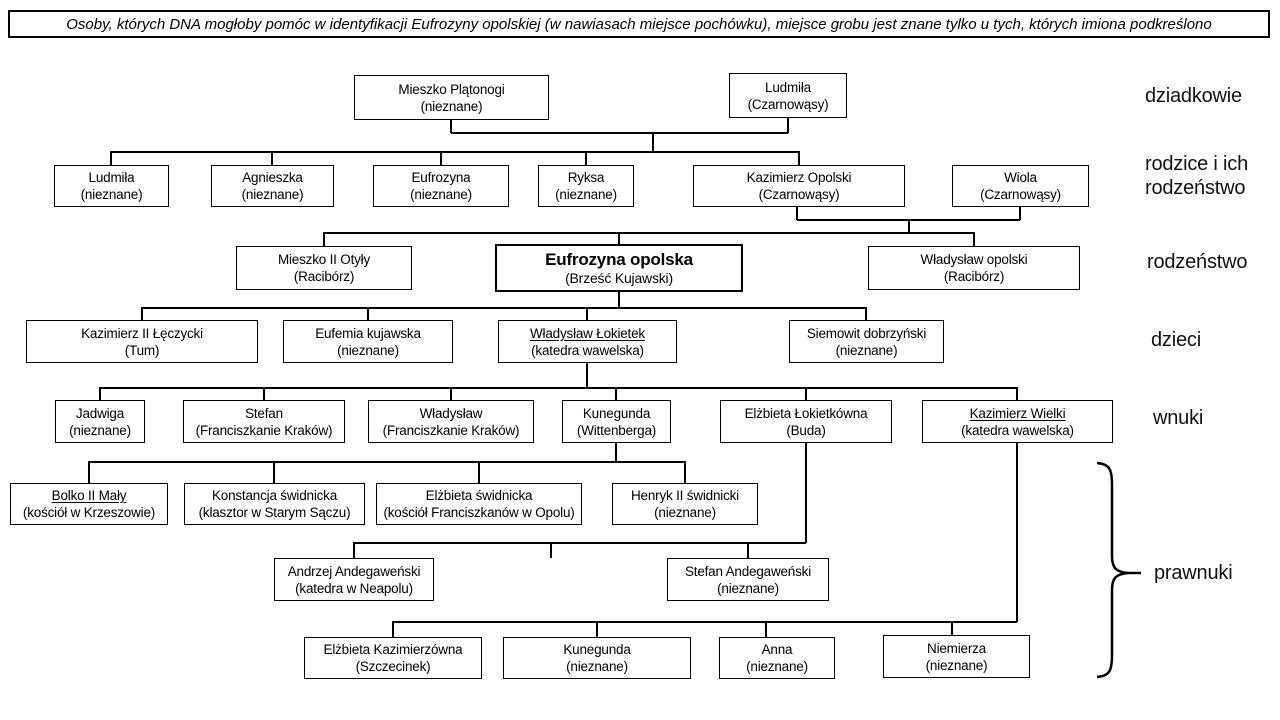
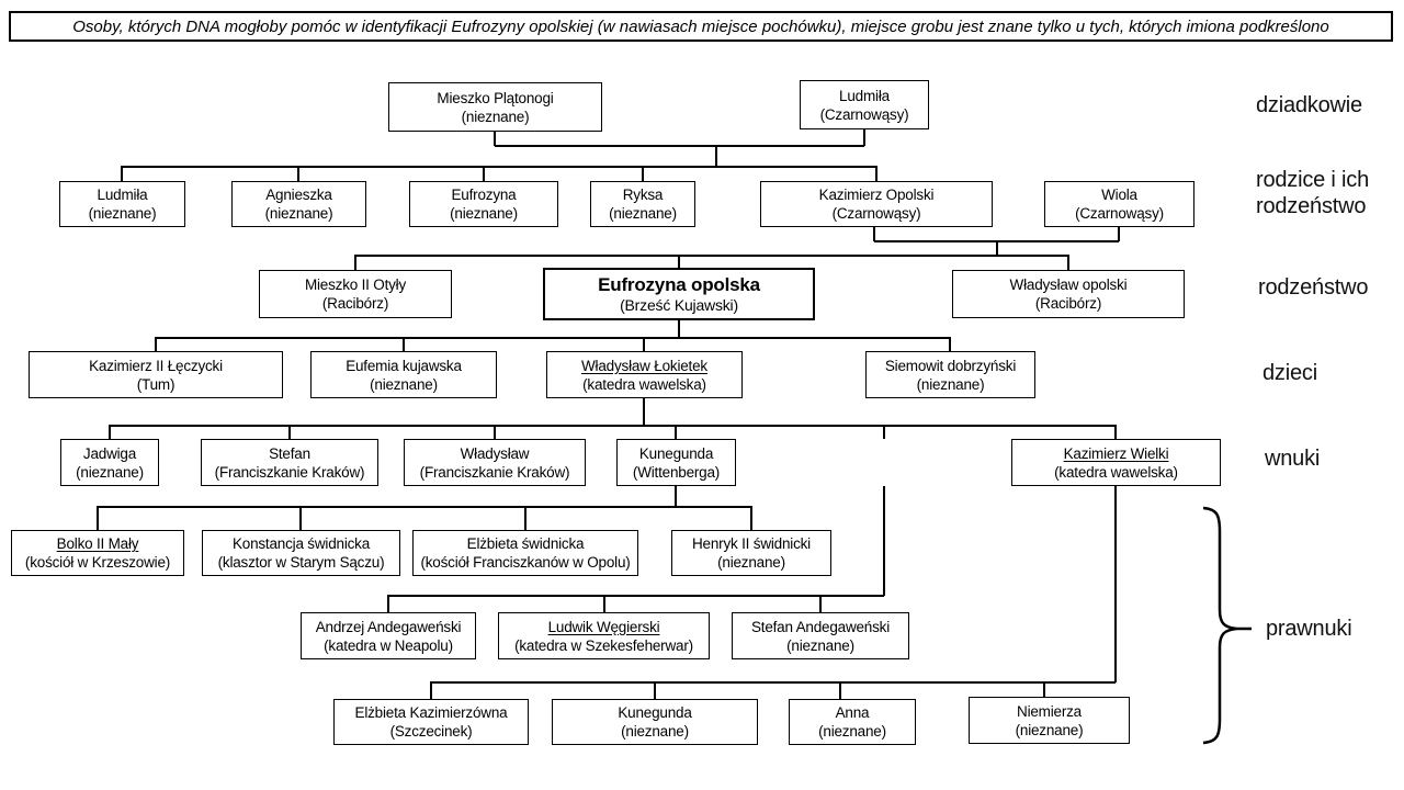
  Osoby, których DNA mogłoby pomóc w identyfikacji Eufrozyny opolskiej (w nawiasach miejsce pochówku), miejsce grobu jest znane tylko u tych, których imiona podkreślono
  dziadkowie
  rodzice i ich rodzeństwo
  rodzeństwo
  dzieci
  wnuki
  prawnuki
  Mieszko Plątonogi
  (nieznane)
  Ludmiła
  (Czarnowąsy)
  Ludmiła
  (nieznane)
  Agnieszka
  (nieznane)
  Eufrozyna
  (nieznane)
  Ryksa
  (nieznane)
  Kazimierz Opolski
  (Czarnowąsy)
  Wiola
  (Czarnowąsy)
  Mieszko II Otyły
  (Racibórz)
  Eufrozyna opolska
  (Brześć Kujawski)
  Władysław opolski
  (Racibórz)
  Kazimierz II Łęczycki
  (Tum)
  Eufemia kujawska
  (nieznane)
  Władysław Łokietek
  (katedra wawelska)
  Siemowit dobrzyński
  (nieznane)
  Jadwiga
  (nieznane)
  Stefan
  (Franciszkanie Kraków)
  Władysław
  (Franciszkanie Kraków)
  Kunegunda
  (Wittenberga)
- Elżbieta Łokietkówna
- (Buda)
  Kazimierz Wielki
  (katedra wawelska)
  Bolko II Mały
  (kościół w Krzeszowie)
  Konstancja świdnicka
  (klasztor w Starym Sączu)
  Elżbieta świdnicka
  (kościół Franciszkanów w Opolu)
  Henryk II świdnicki
  (nieznane)
  Andrzej Andegaweński
  (katedra w Neapolu)
+ Ludwik Węgierski
+ (katedra w Szekesfeherwar)
  Stefan Andegaweński
  (nieznane)
  Elżbieta Kazimierzówna
  (Szczecinek)
  Kunegunda
  (nieznane)
  Anna
  (nieznane)
  Niemierza
  (nieznane)
